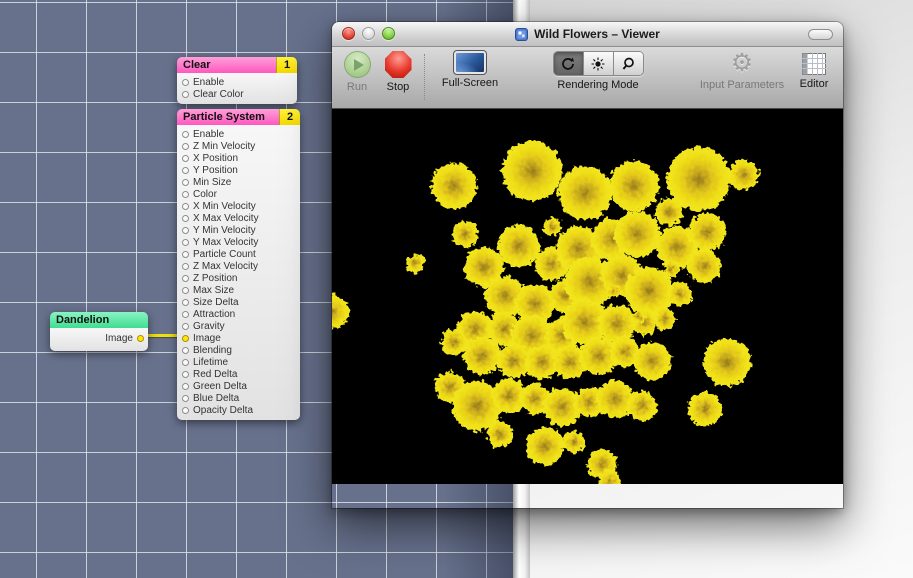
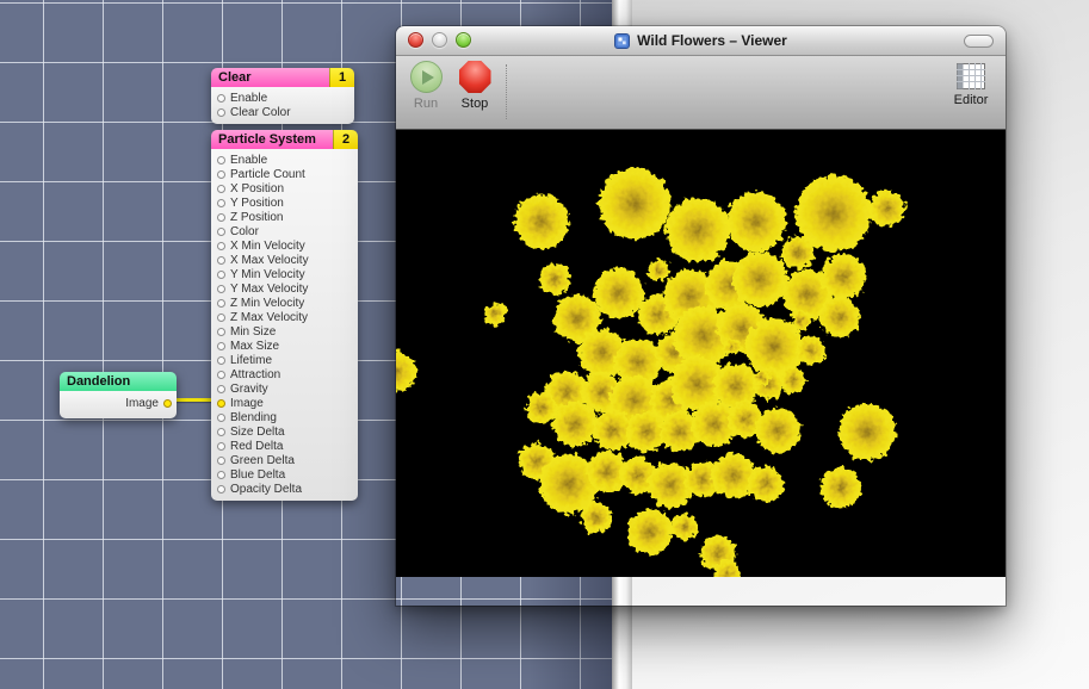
  Clear
  1
  Enable
  Clear Color
  Particle System
  2
  Enable
- Z Min Velocity
+ Particle Count
  X Position
  Y Position
- Min Size
+ Z Position
  Color
  X Min Velocity
  X Max Velocity
  Y Min Velocity
  Y Max Velocity
- Particle Count
+ Z Min Velocity
  Z Max Velocity
- Z Position
+ Min Size
  Max Size
- Size Delta
+ Lifetime
  Attraction
  Gravity
  Image
  Blending
- Lifetime
+ Size Delta
  Red Delta
  Green Delta
  Blue Delta
  Opacity Delta
  Dandelion
  Image
  Wild Flowers – Viewer
  Run
  Stop
- Full-Screen
- Rendering Mode
- ⚙
- Input Parameters
  Editor
